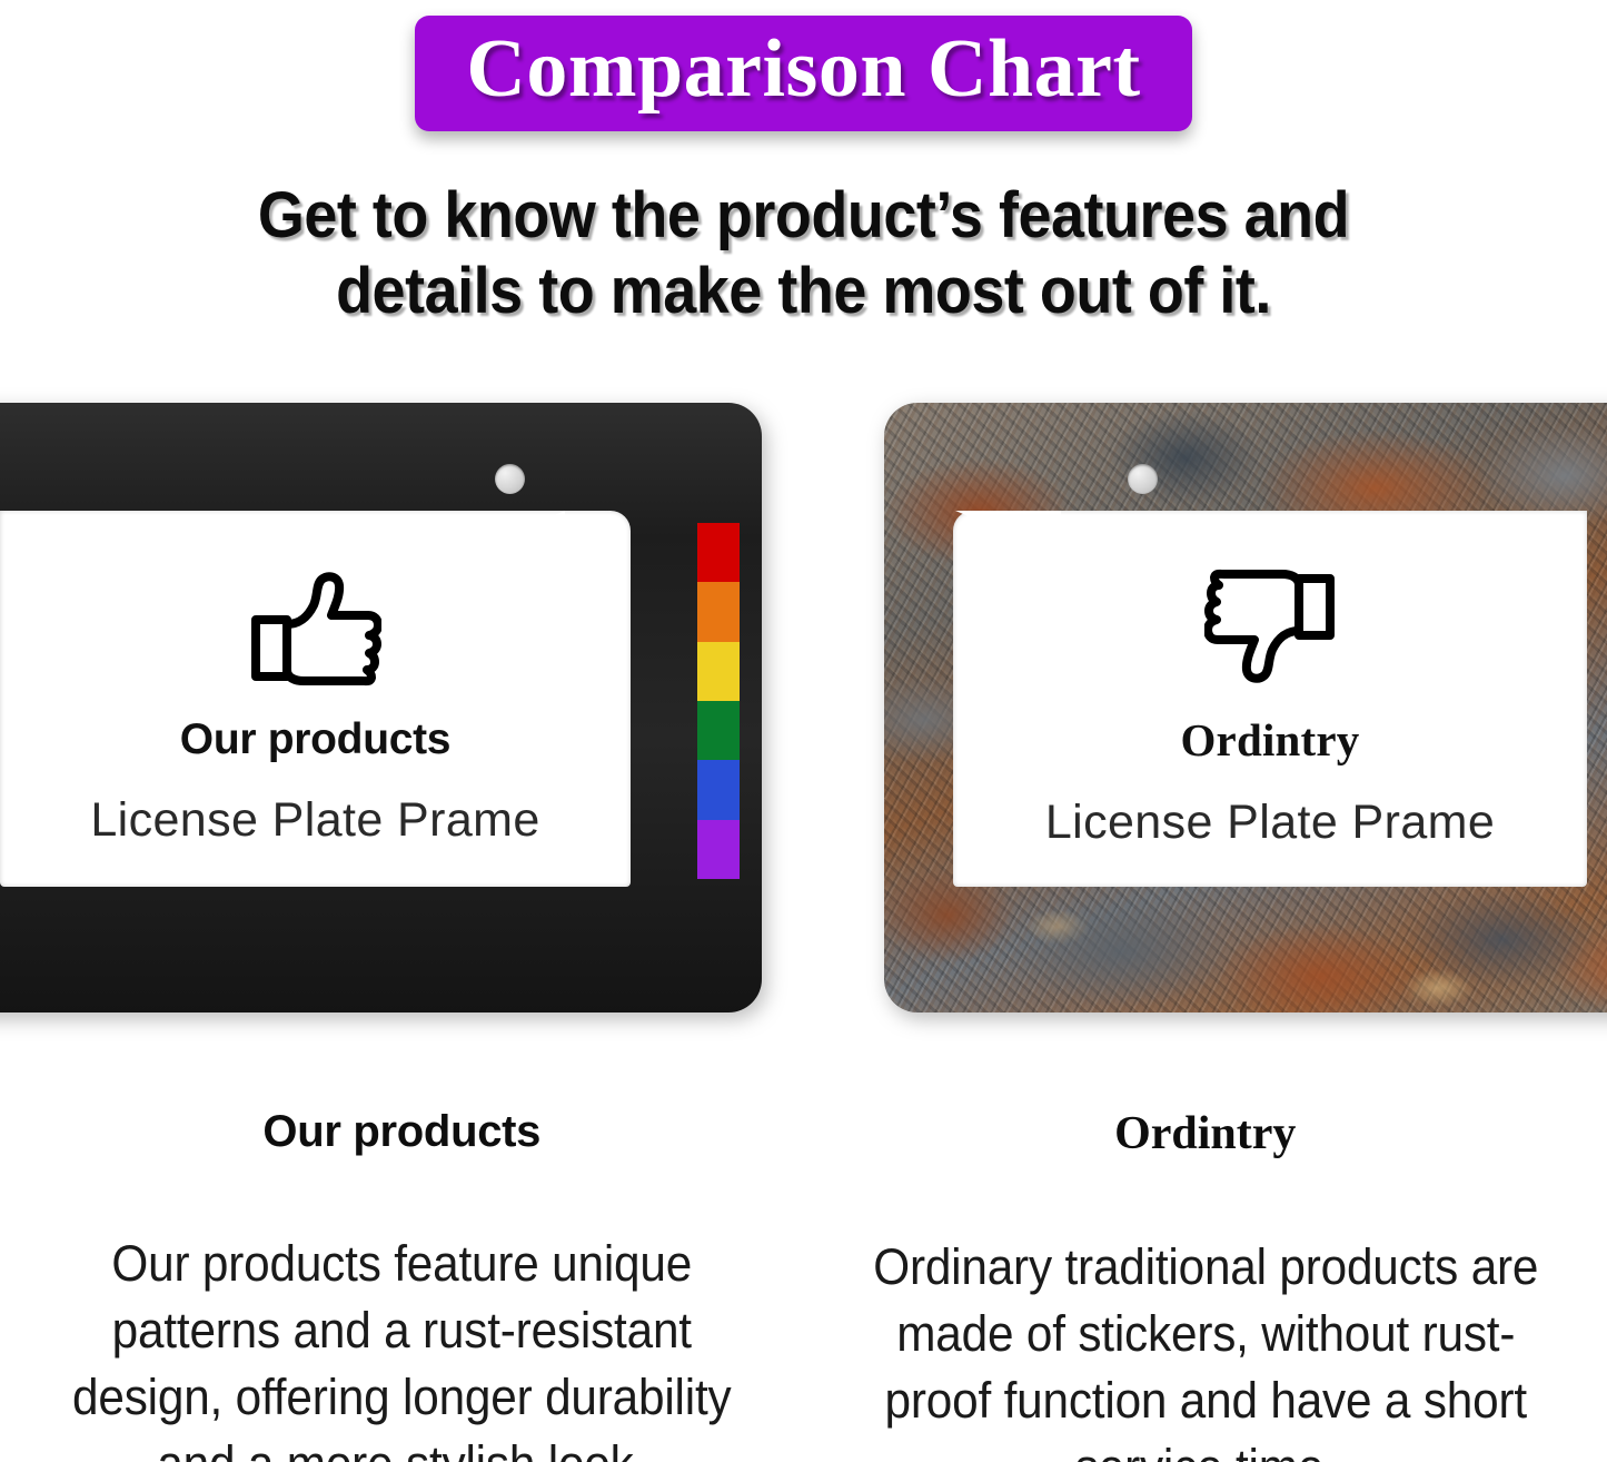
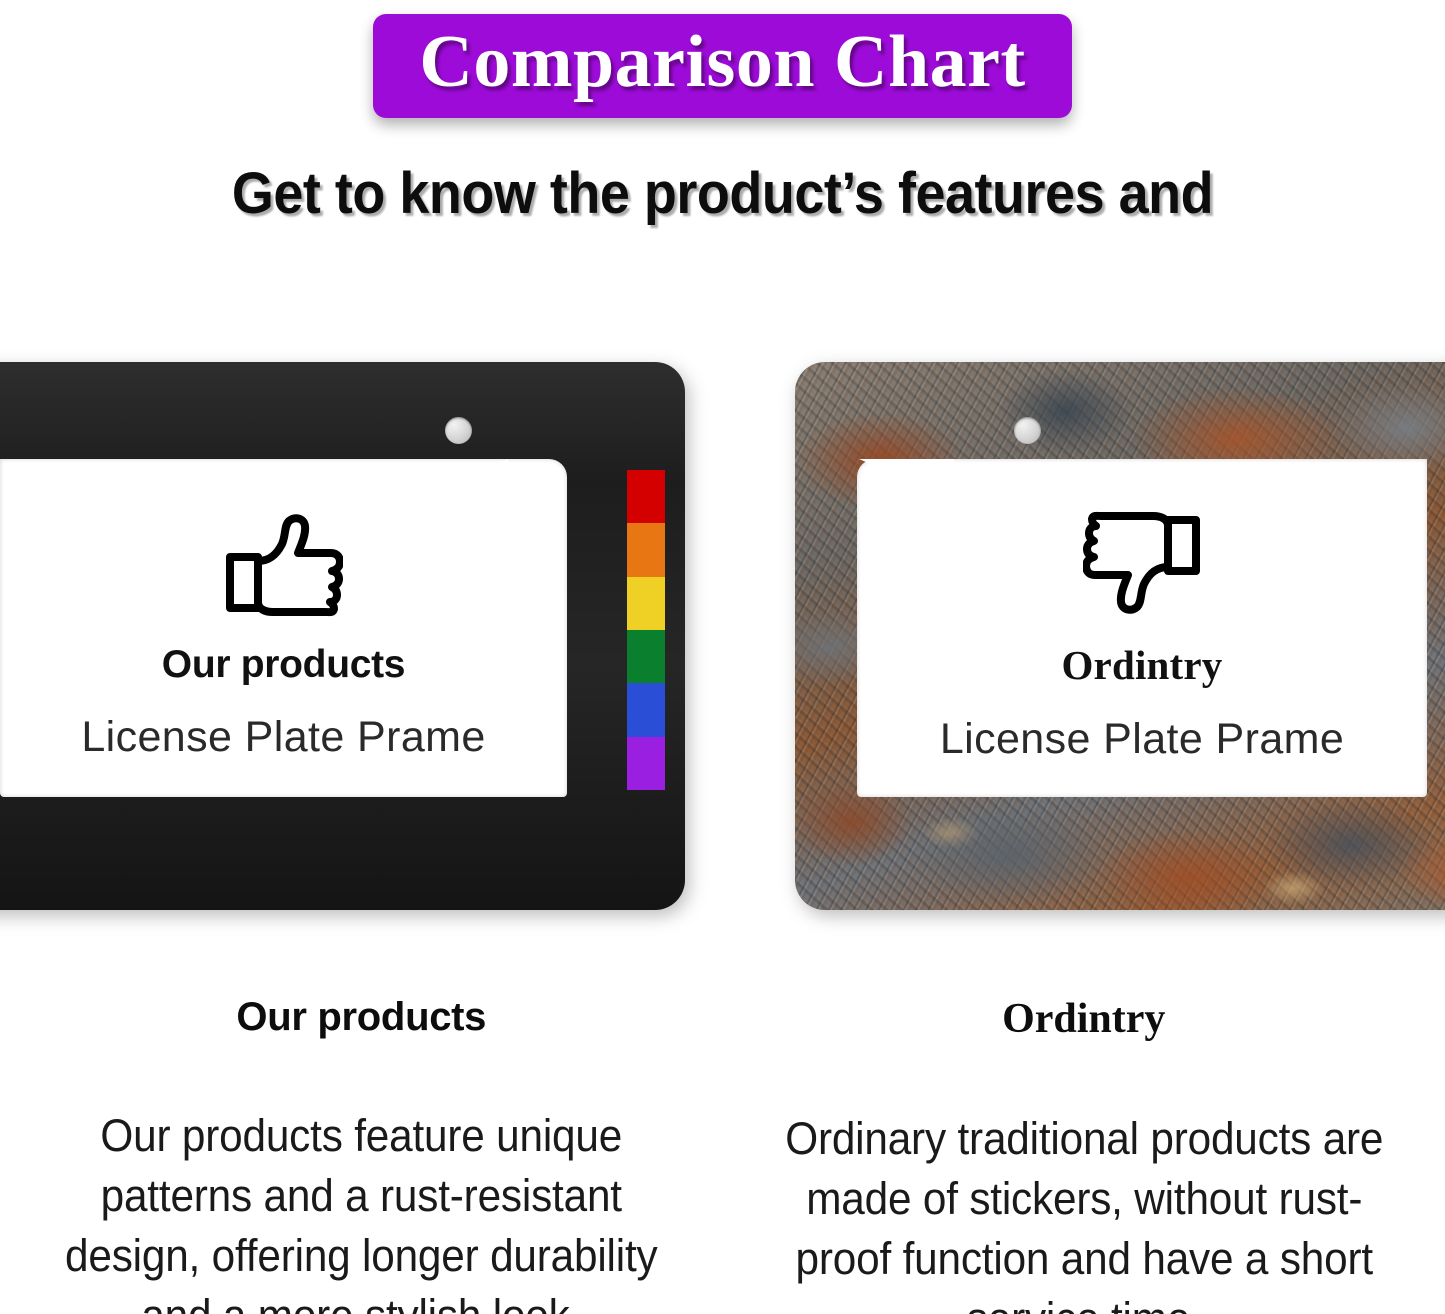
  Comparison Chart
  Get to know the product’s features and
- details to make the most out of it.
  Our products
  License Plate Prame
  Ordintry
  License Plate Prame
  Our products
  Our products feature unique patterns and a rust-resistant design, offering longer durability
  Ordintry
  Ordinary traditional products are made of stickers, without rust-proof function and have a short
